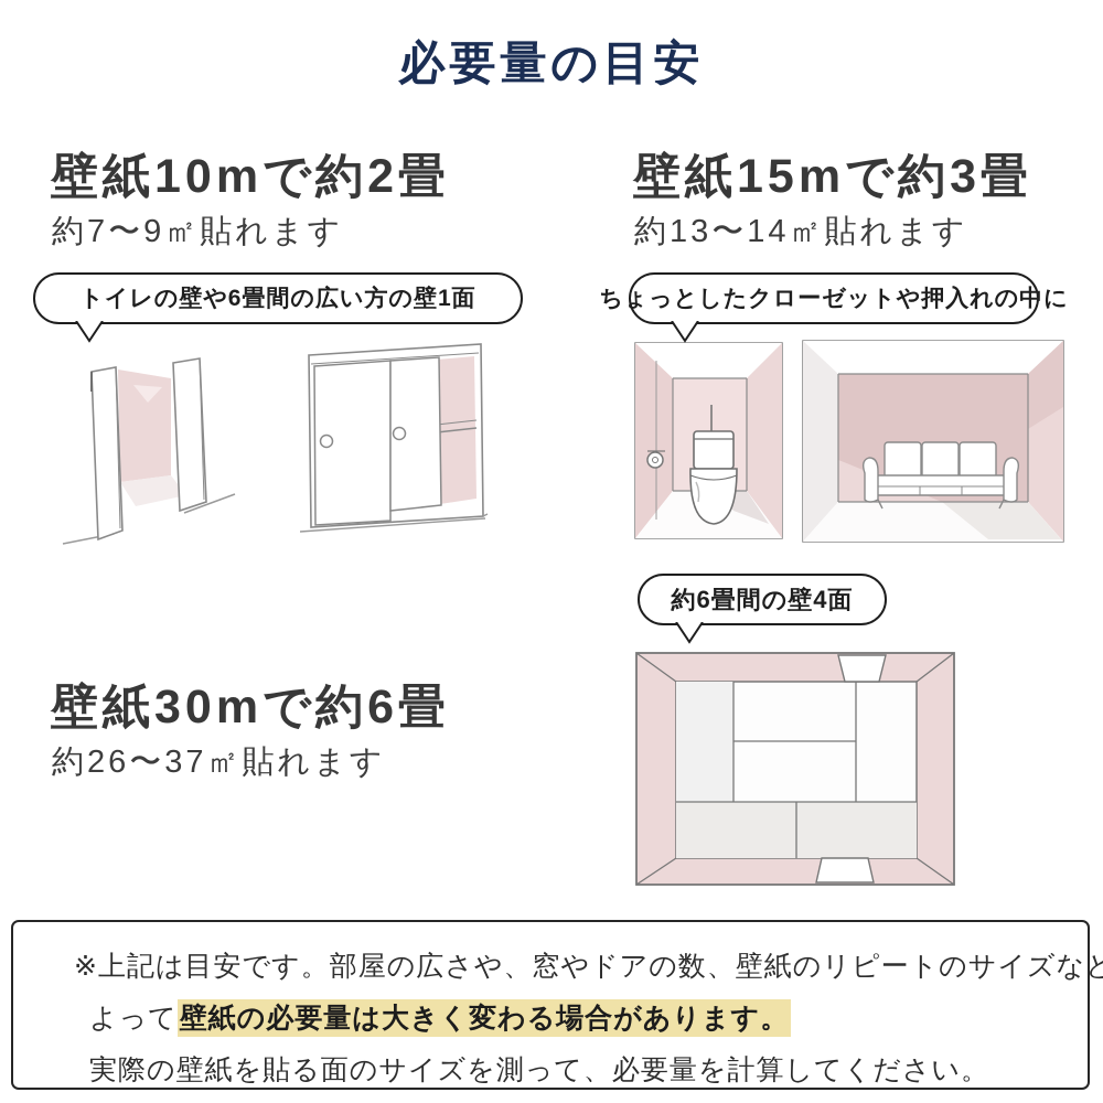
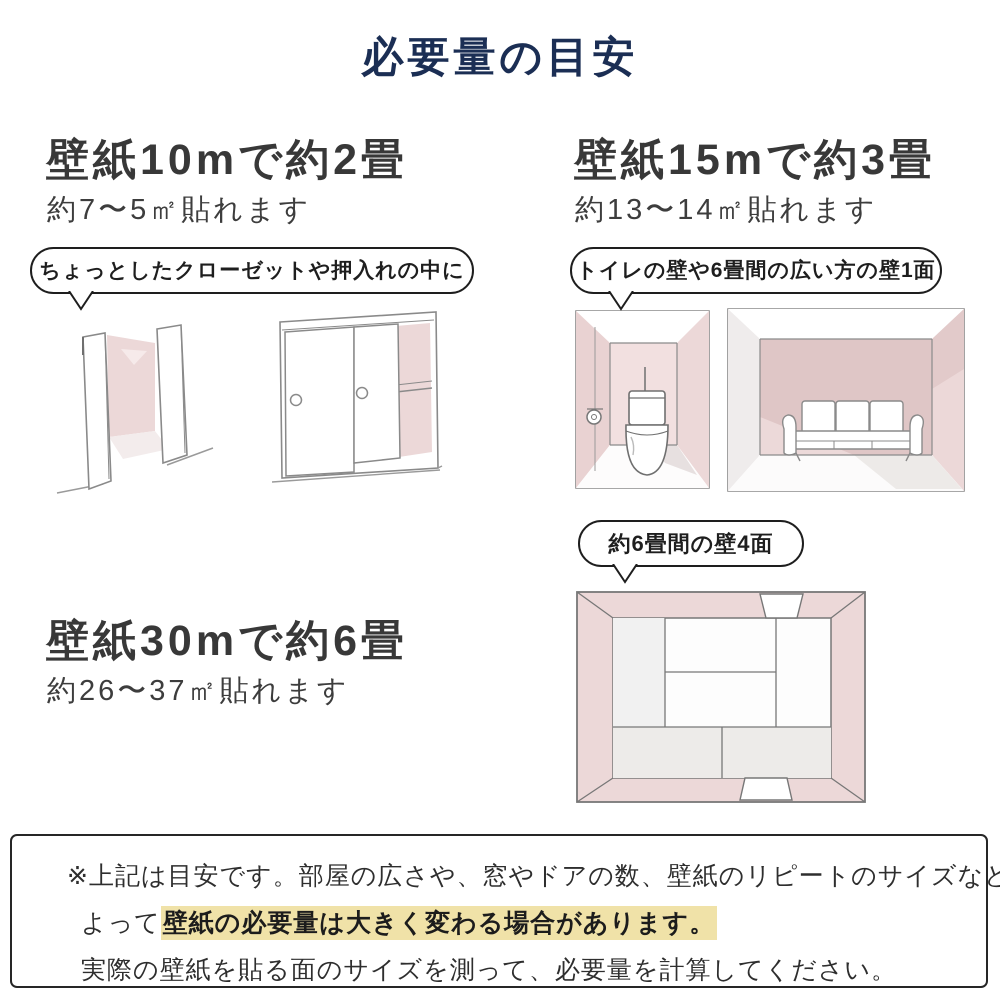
  必要量の目安
  壁紙10mで約2畳
- 約7〜9㎡貼れます
+ 約7〜5㎡貼れます
- トイレの壁や6畳間の広い方の壁1面
+ ちょっとしたクローゼットや押入れの中に
  壁紙15mで約3畳
  約13〜14㎡貼れます
- ちょっとしたクローゼットや押入れの中に
+ トイレの壁や6畳間の広い方の壁1面
  壁紙30mで約6畳
  約26〜37㎡貼れます
  約6畳間の壁4面
  ※上記は目安です。部屋の広さや、窓やドアの数、壁紙のリピートのサイズなど
  よって壁紙の必要量は大きく変わる場合があります。
  実際の壁紙を貼る面のサイズを測って、必要量を計算してください。
